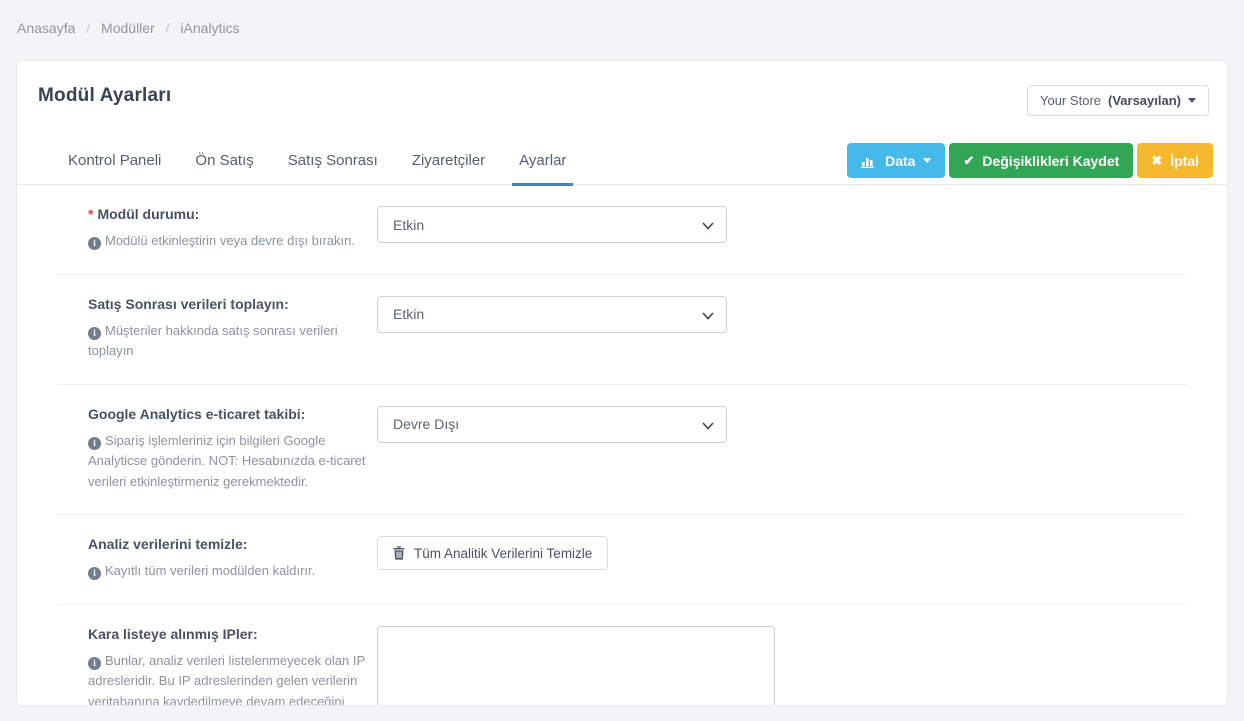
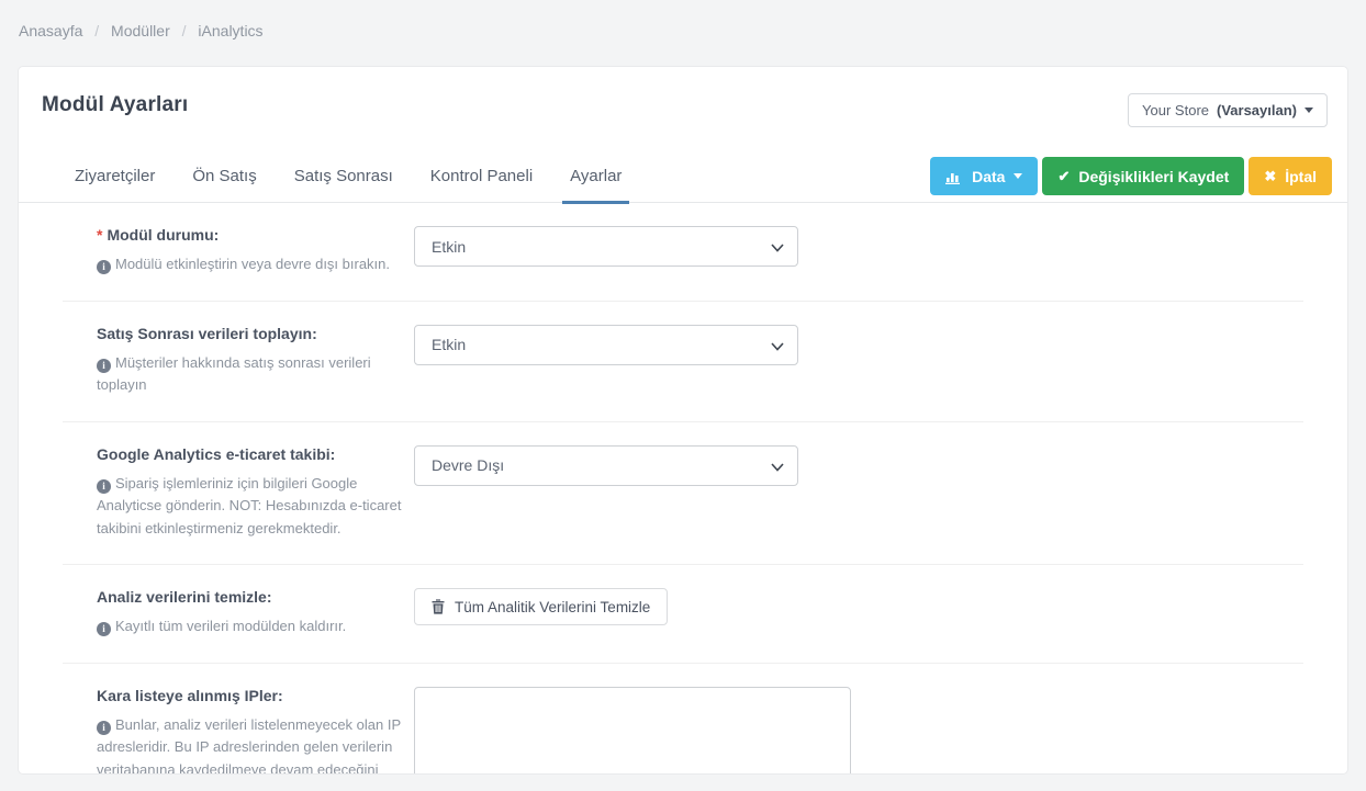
  Anasayfa / Modüller / iAnalytics
  Modül Ayarları
  Your Store
  (Varsayılan)
- Kontrol Paneli
+ Ziyaretçiler
  Ön Satış
  Satış Sonrası
- Ziyaretçiler
+ Kontrol Paneli
  Ayarlar
  Data
  ✔
  Değişiklikleri Kaydet
  ✖
  İptal
  * Modül durumu:
  i Modülü etkinleştirin veya devre dışı bırakın.
  Etkin
  Satış Sonrası verileri toplayın:
  i Müşteriler hakkında satış sonrası verileri toplayın
  Etkin
  Google Analytics e-ticaret takibi:
- i Sipariş işlemleriniz için bilgileri Google Analyticse gönderin. NOT: Hesabınızda e-ticaret verileri etkinleştirmeniz gerekmektedir.
+ i Sipariş işlemleriniz için bilgileri Google Analyticse gönderin. NOT: Hesabınızda e-ticaret takibini etkinleştirmeniz gerekmektedir.
  Devre Dışı
  Analiz verilerini temizle:
  i Kayıtlı tüm verileri modülden kaldırır.
  Tüm Analitik Verilerini Temizle
  Kara listeye alınmış IPler:
  i Bunlar, analiz verileri listelenmeyecek olan IP adresleridir. Bu IP adreslerinden gelen verilerin veritabanına kaydedilmeye devam edeceğini
